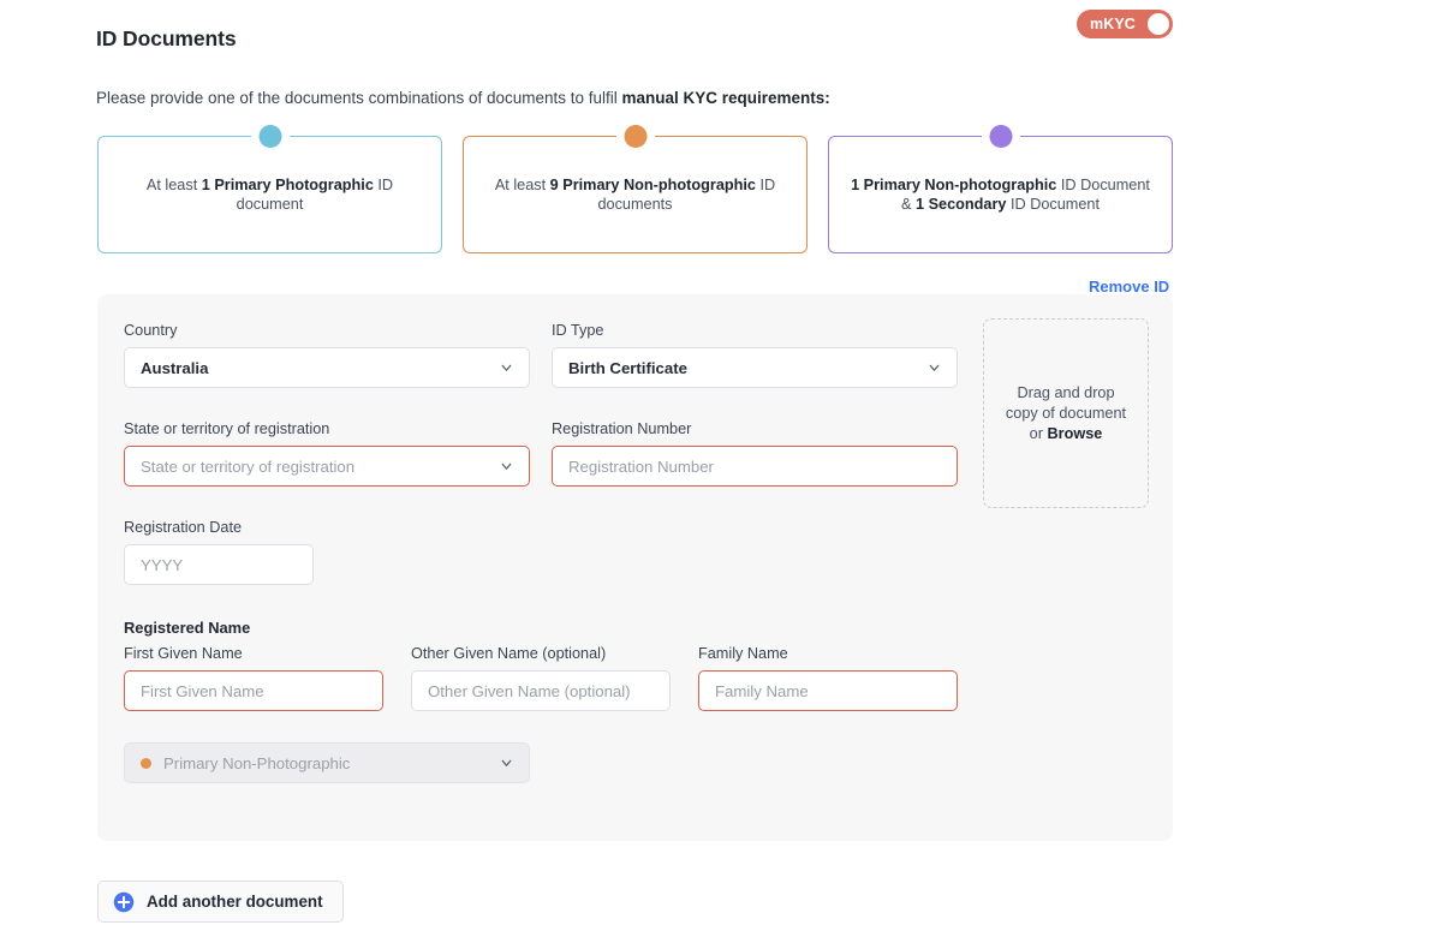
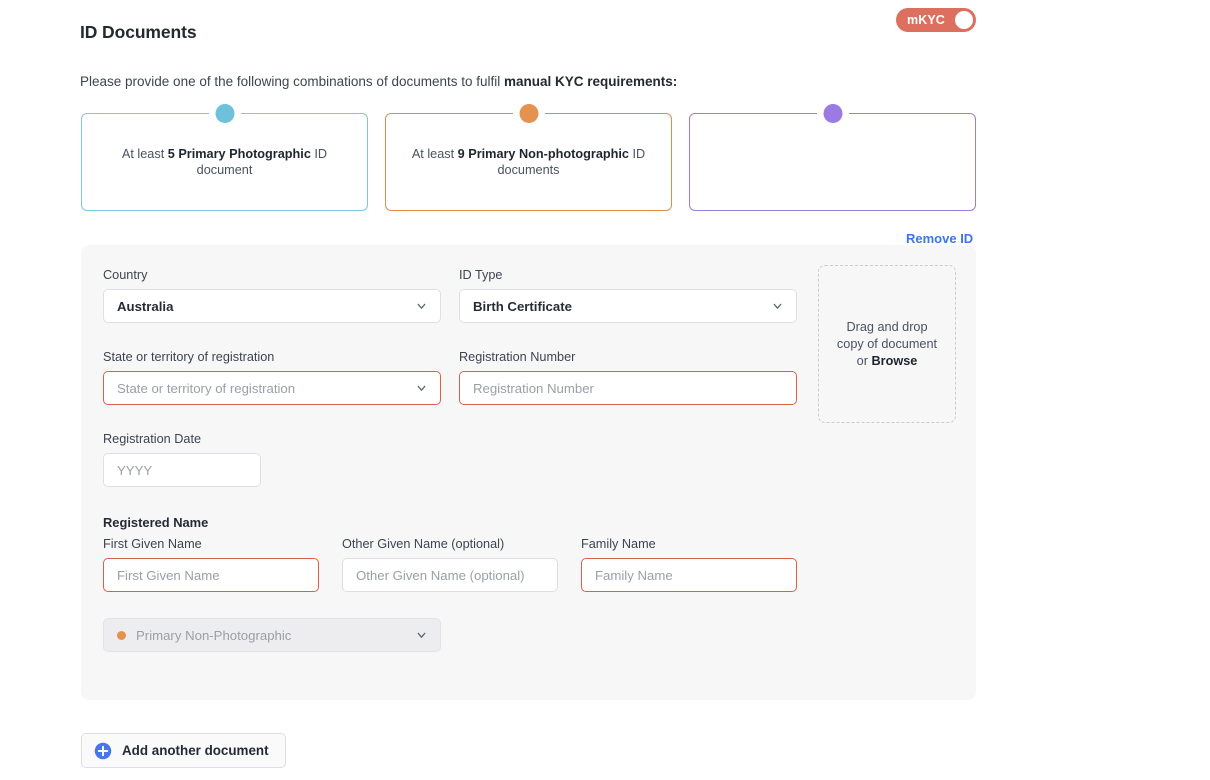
  mKYC
  ID Documents
- Please provide one of the documents combinations of documents to fulfil manual KYC requirements:
+ Please provide one of the following combinations of documents to fulfil manual KYC requirements:
- At least 1 Primary Photographic ID document
+ At least 5 Primary Photographic ID document
  At least 9 Primary Non-photographic ID documents
- 1 Primary Non-photographic ID Document
- & 1 Secondary ID Document
  Remove ID
  Country
  Australia
  ID Type
  Birth Certificate
  State or territory of registration
  State or territory of registration
  Registration Number
  Registration Number
  Registration Date
  YYYY
  Registered Name
  First Given Name
  First Given Name
  Other Given Name (optional)
  Other Given Name (optional)
  Family Name
  Family Name
  Primary Non-Photographic
  Drag and drop
  copy of document
  or Browse
  Add another document
